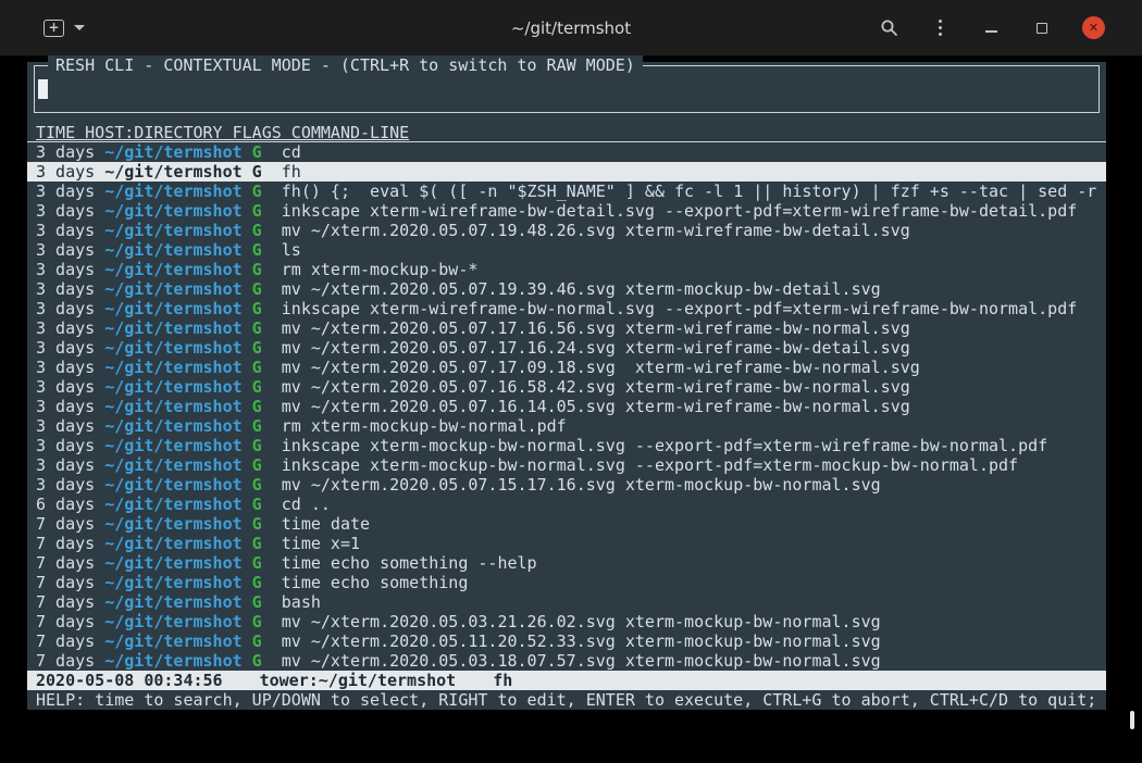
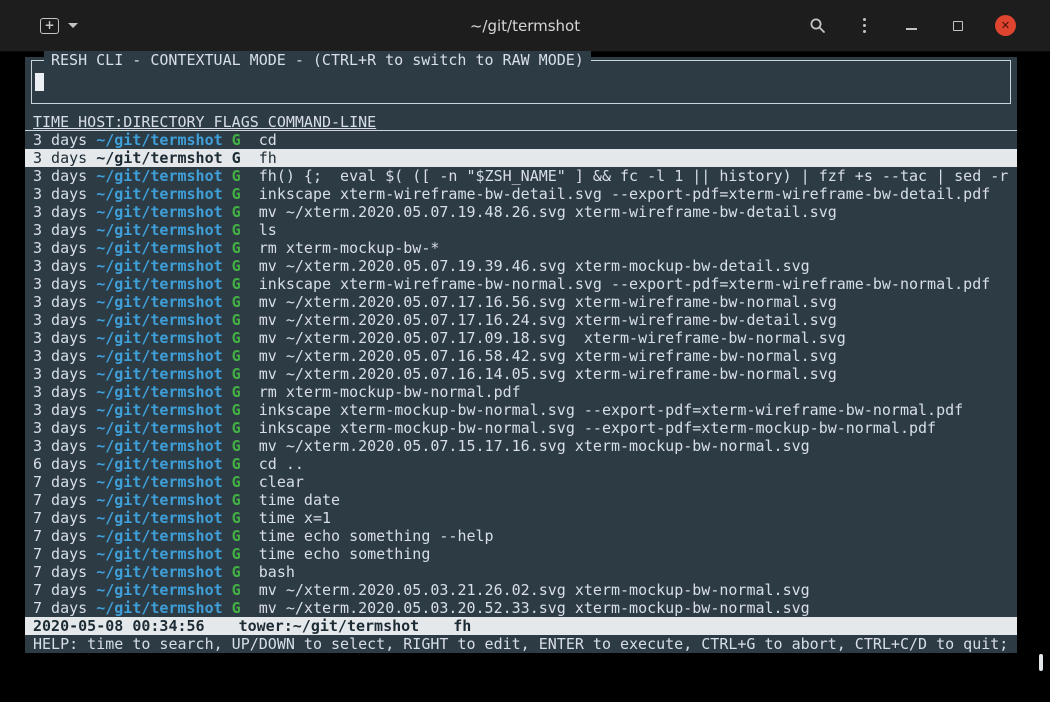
  +
  ~/git/termshot
  ✕
  RESH CLI - CONTEXTUAL MODE - (CTRL+R to switch to RAW MODE)
  TIME HOST:DIRECTORY FLAGS COMMAND-LINE
  3 days ~/git/termshot G cd
  3 days ~/git/termshot G fh
  3 days ~/git/termshot G fh() {; eval $( ([ -n "$ZSH_NAME" ] && fc -l 1 || history) | fzf +s --tac | sed -r
  3 days ~/git/termshot G inkscape xterm-wireframe-bw-detail.svg --export-pdf=xterm-wireframe-bw-detail.pdf
  3 days ~/git/termshot G mv ~/xterm.2020.05.07.19.48.26.svg xterm-wireframe-bw-detail.svg
  3 days ~/git/termshot G ls
  3 days ~/git/termshot G rm xterm-mockup-bw-*
  3 days ~/git/termshot G mv ~/xterm.2020.05.07.19.39.46.svg xterm-mockup-bw-detail.svg
  3 days ~/git/termshot G inkscape xterm-wireframe-bw-normal.svg --export-pdf=xterm-wireframe-bw-normal.pdf
  3 days ~/git/termshot G mv ~/xterm.2020.05.07.17.16.56.svg xterm-wireframe-bw-normal.svg
  3 days ~/git/termshot G mv ~/xterm.2020.05.07.17.16.24.svg xterm-wireframe-bw-detail.svg
  3 days ~/git/termshot G mv ~/xterm.2020.05.07.17.09.18.svg xterm-wireframe-bw-normal.svg
  3 days ~/git/termshot G mv ~/xterm.2020.05.07.16.58.42.svg xterm-wireframe-bw-normal.svg
  3 days ~/git/termshot G mv ~/xterm.2020.05.07.16.14.05.svg xterm-wireframe-bw-normal.svg
  3 days ~/git/termshot G rm xterm-mockup-bw-normal.pdf
  3 days ~/git/termshot G inkscape xterm-mockup-bw-normal.svg --export-pdf=xterm-wireframe-bw-normal.pdf
  3 days ~/git/termshot G inkscape xterm-mockup-bw-normal.svg --export-pdf=xterm-mockup-bw-normal.pdf
  3 days ~/git/termshot G mv ~/xterm.2020.05.07.15.17.16.svg xterm-mockup-bw-normal.svg
  6 days ~/git/termshot G cd ..
+ 7 days ~/git/termshot G clear
  7 days ~/git/termshot G time date
  7 days ~/git/termshot G time x=1
  7 days ~/git/termshot G time echo something --help
  7 days ~/git/termshot G time echo something
  7 days ~/git/termshot G bash
  7 days ~/git/termshot G mv ~/xterm.2020.05.03.21.26.02.svg xterm-mockup-bw-normal.svg
- 7 days ~/git/termshot G mv ~/xterm.2020.05.11.20.52.33.svg xterm-mockup-bw-normal.svg
+ 7 days ~/git/termshot G mv ~/xterm.2020.05.03.20.52.33.svg xterm-mockup-bw-normal.svg
- 7 days ~/git/termshot G mv ~/xterm.2020.05.03.18.07.57.svg xterm-mockup-bw-normal.svg
  2020-05-08 00:34:56
  tower:~/git/termshot
  fh
  HELP: time to search, UP/DOWN to select, RIGHT to edit, ENTER to execute, CTRL+G to abort, CTRL+C/D to quit;
